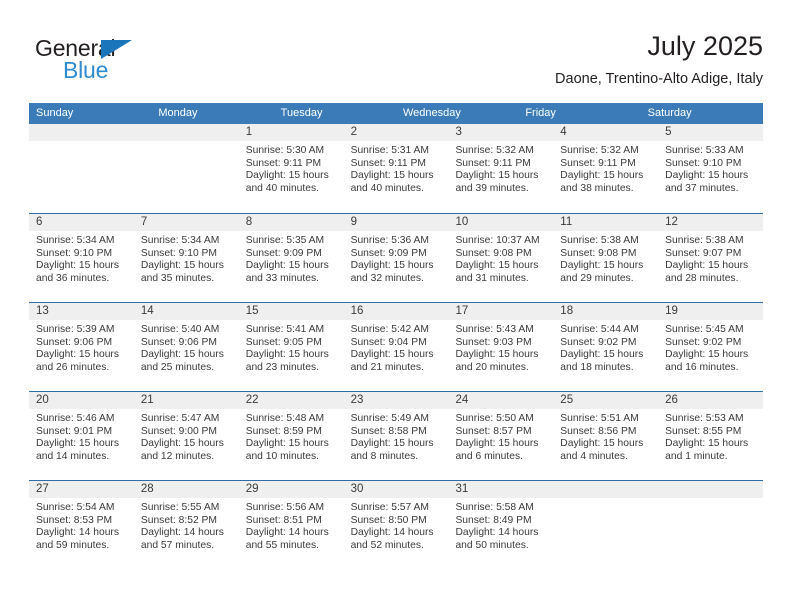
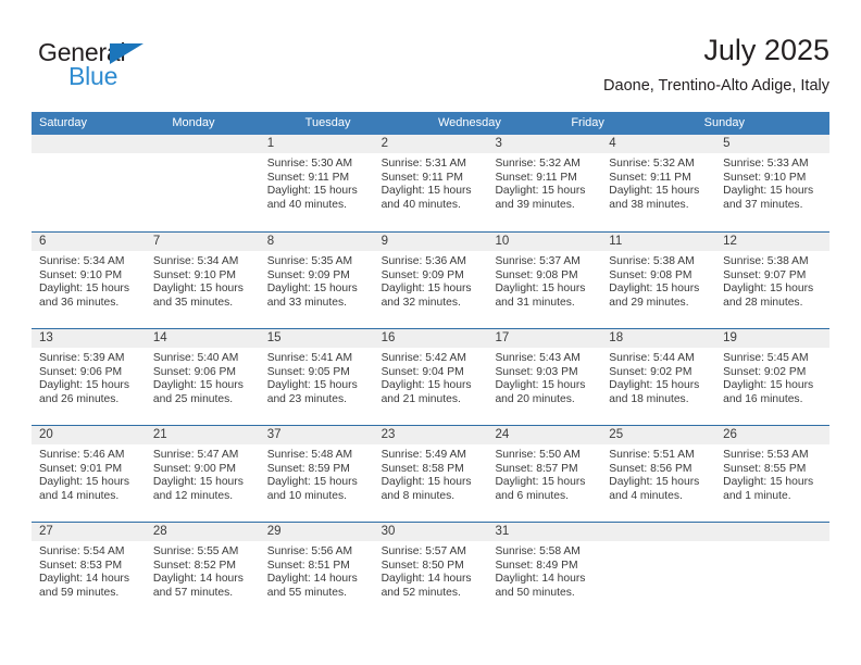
  General
  Blue
  July 2025
  Daone, Trentino-Alto Adige, Italy
- Sunday
+ Saturday
  Monday
  Tuesday
  Wednesday
  Friday
- Saturday
+ Sunday
  1
  Sunrise: 5:30 AM
  Sunset: 9:11 PM
  Daylight: 15 hours
  and 40 minutes.
  2
  Sunrise: 5:31 AM
  Sunset: 9:11 PM
  Daylight: 15 hours
  and 40 minutes.
  3
  Sunrise: 5:32 AM
  Sunset: 9:11 PM
  Daylight: 15 hours
  and 39 minutes.
  4
  Sunrise: 5:32 AM
  Sunset: 9:11 PM
  Daylight: 15 hours
  and 38 minutes.
  5
  Sunrise: 5:33 AM
  Sunset: 9:10 PM
  Daylight: 15 hours
  and 37 minutes.
  6
  Sunrise: 5:34 AM
  Sunset: 9:10 PM
  Daylight: 15 hours
  and 36 minutes.
  7
  Sunrise: 5:34 AM
  Sunset: 9:10 PM
  Daylight: 15 hours
  and 35 minutes.
  8
  Sunrise: 5:35 AM
  Sunset: 9:09 PM
  Daylight: 15 hours
  and 33 minutes.
  9
  Sunrise: 5:36 AM
  Sunset: 9:09 PM
  Daylight: 15 hours
  and 32 minutes.
  10
- Sunrise: 10:37 AM
+ Sunrise: 5:37 AM
  Sunset: 9:08 PM
  Daylight: 15 hours
  and 31 minutes.
  11
  Sunrise: 5:38 AM
  Sunset: 9:08 PM
  Daylight: 15 hours
  and 29 minutes.
  12
  Sunrise: 5:38 AM
  Sunset: 9:07 PM
  Daylight: 15 hours
  and 28 minutes.
  13
  Sunrise: 5:39 AM
  Sunset: 9:06 PM
  Daylight: 15 hours
  and 26 minutes.
  14
  Sunrise: 5:40 AM
  Sunset: 9:06 PM
  Daylight: 15 hours
  and 25 minutes.
  15
  Sunrise: 5:41 AM
  Sunset: 9:05 PM
  Daylight: 15 hours
  and 23 minutes.
  16
  Sunrise: 5:42 AM
  Sunset: 9:04 PM
  Daylight: 15 hours
  and 21 minutes.
  17
  Sunrise: 5:43 AM
  Sunset: 9:03 PM
  Daylight: 15 hours
  and 20 minutes.
  18
  Sunrise: 5:44 AM
  Sunset: 9:02 PM
  Daylight: 15 hours
  and 18 minutes.
  19
  Sunrise: 5:45 AM
  Sunset: 9:02 PM
  Daylight: 15 hours
  and 16 minutes.
  20
  Sunrise: 5:46 AM
  Sunset: 9:01 PM
  Daylight: 15 hours
  and 14 minutes.
  21
  Sunrise: 5:47 AM
  Sunset: 9:00 PM
  Daylight: 15 hours
  and 12 minutes.
- 22
+ 37
  Sunrise: 5:48 AM
  Sunset: 8:59 PM
  Daylight: 15 hours
  and 10 minutes.
  23
  Sunrise: 5:49 AM
  Sunset: 8:58 PM
  Daylight: 15 hours
  and 8 minutes.
  24
  Sunrise: 5:50 AM
  Sunset: 8:57 PM
  Daylight: 15 hours
  and 6 minutes.
  25
  Sunrise: 5:51 AM
  Sunset: 8:56 PM
  Daylight: 15 hours
  and 4 minutes.
  26
  Sunrise: 5:53 AM
  Sunset: 8:55 PM
  Daylight: 15 hours
  and 1 minute.
  27
  Sunrise: 5:54 AM
  Sunset: 8:53 PM
  Daylight: 14 hours
  and 59 minutes.
  28
  Sunrise: 5:55 AM
  Sunset: 8:52 PM
  Daylight: 14 hours
  and 57 minutes.
  29
  Sunrise: 5:56 AM
  Sunset: 8:51 PM
  Daylight: 14 hours
  and 55 minutes.
  30
  Sunrise: 5:57 AM
  Sunset: 8:50 PM
  Daylight: 14 hours
  and 52 minutes.
  31
  Sunrise: 5:58 AM
  Sunset: 8:49 PM
  Daylight: 14 hours
  and 50 minutes.
